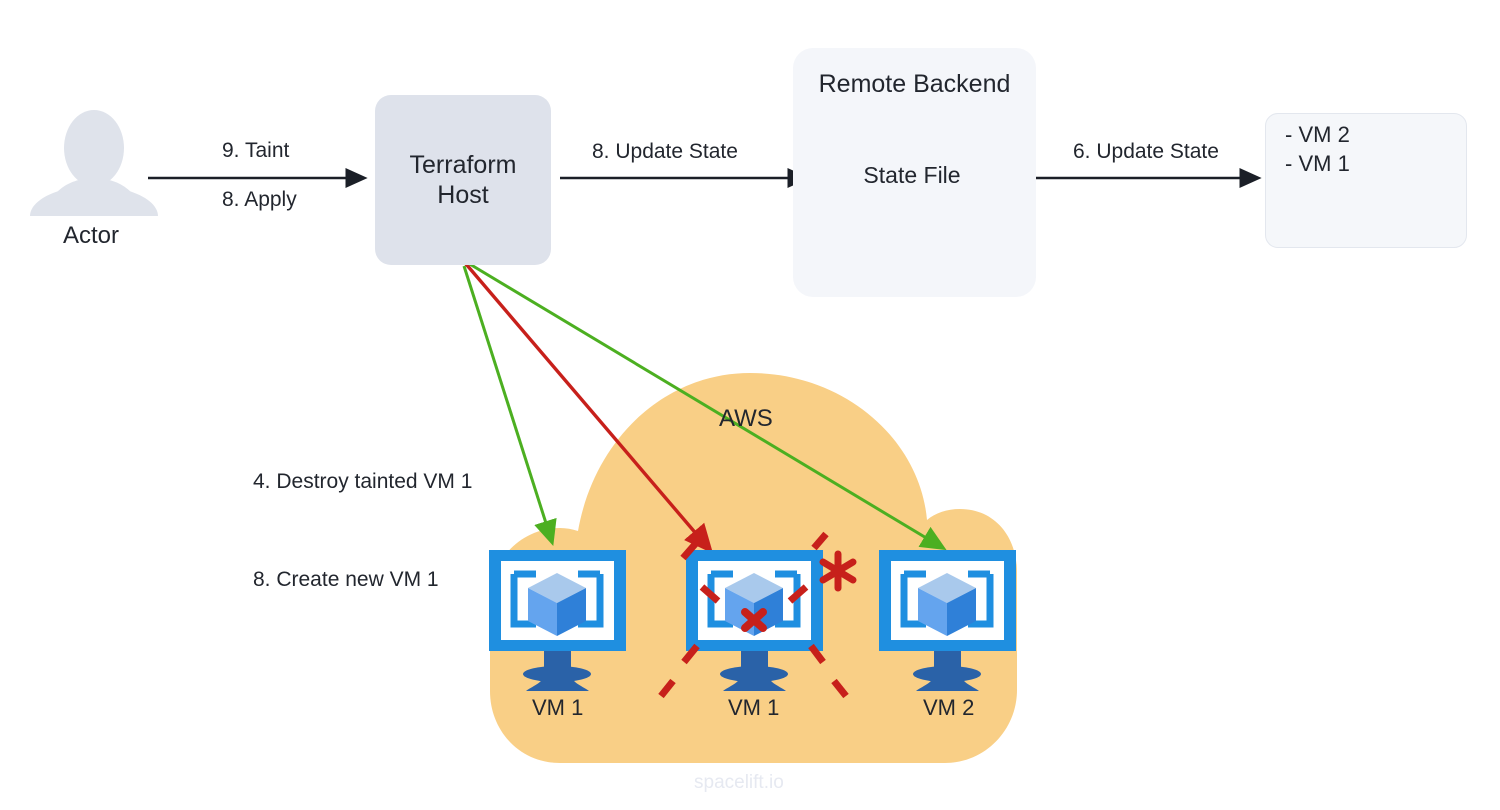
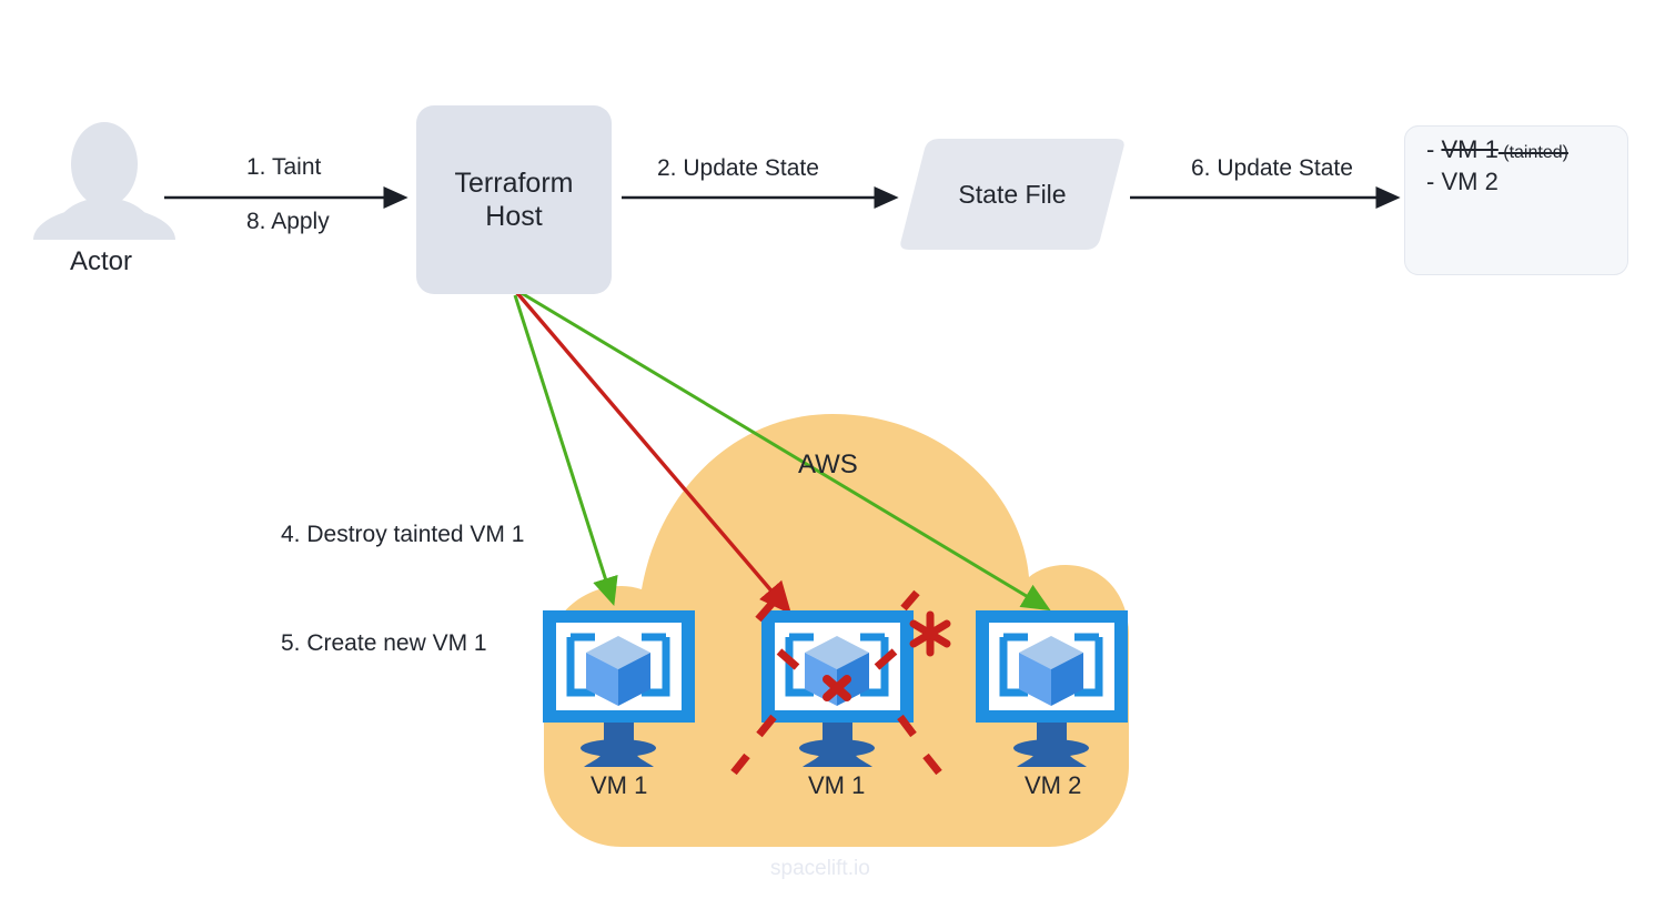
  Actor
  Terraform
  Host
- Remote Backend
  State File
+ - VM 1 (tainted)
  - VM 2
- - VM 1
- 9. Taint
+ 1. Taint
  8. Apply
- 8. Update State
+ 2. Update State
  6. Update State
  4. Destroy tainted VM 1
- 8. Create new VM 1
+ 5. Create new VM 1
  AWS
  VM 1
  VM 1
  VM 2
  spacelift.io
